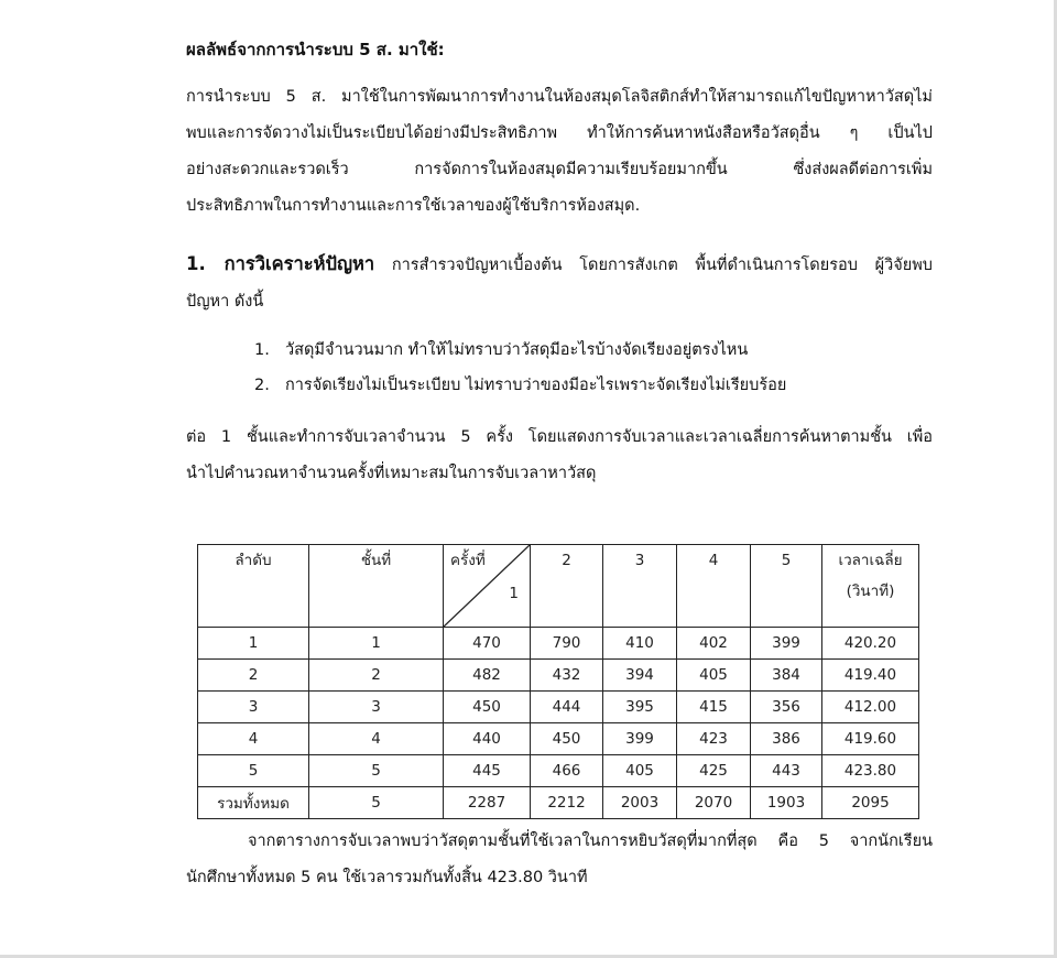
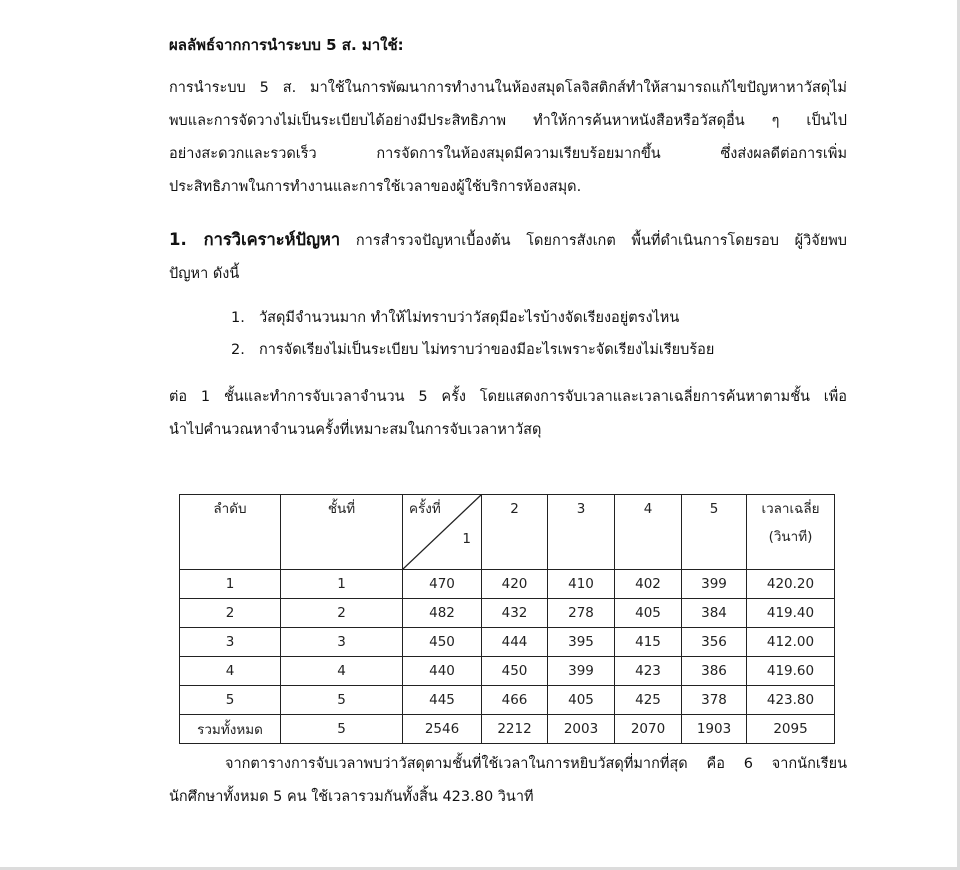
  ผลลัพธ์จากการนำระบบ 5 ส. มาใช้:
  การนำระบบ 5 ส. มาใช้ในการพัฒนาการทำงานในห้องสมุดโลจิสติกส์ทำให้สามารถแก้ไขปัญหาหาวัสดุไม่
  พบและการจัดวางไม่เป็นระเบียบได้อย่างมีประสิทธิภาพ ทำให้การค้นหาหนังสือหรือวัสดุอื่น ๆ เป็นไป
  อย่างสะดวกและรวดเร็ว การจัดการในห้องสมุดมีความเรียบร้อยมากขึ้น ซึ่งส่งผลดีต่อการเพิ่ม
  ประสิทธิภาพในการทำงานและการใช้เวลาของผู้ใช้บริการห้องสมุด.
  1. การวิเคราะห์ปัญหา การสำรวจปัญหาเบื้องต้น โดยการสังเกต พื้นที่ดำเนินการโดยรอบ ผู้วิจัยพบ
  ปัญหา ดังนี้
  1. วัสดุมีจำนวนมาก ทำให้ไม่ทราบว่าวัสดุมีอะไรบ้างจัดเรียงอยู่ตรงไหน
  2. การจัดเรียงไม่เป็นระเบียบ ไม่ทราบว่าของมีอะไรเพราะจัดเรียงไม่เรียบร้อย
  ต่อ 1 ชั้นและทำการจับเวลาจำนวน 5 ครั้ง โดยแสดงการจับเวลาและเวลาเฉลี่ยการค้นหาตามชั้น เพื่อ
  นำไปคำนวณหาจำนวนครั้งที่เหมาะสมในการจับเวลาหาวัสดุ
  ลำดับ	ชั้นที่	ครั้งที่ 1	2	3	4	5	เวลาเฉลี่ย (วินาที)
- 1	1	470	790	410	402	399	420.20
+ 1	1	470	420	410	402	399	420.20
- 2	2	482	432	394	405	384	419.40
+ 2	2	482	432	278	405	384	419.40
  3	3	450	444	395	415	356	412.00
  4	4	440	450	399	423	386	419.60
- 5	5	445	466	405	425	443	423.80
+ 5	5	445	466	405	425	378	423.80
- รวมทั้งหมด	5	2287	2212	2003	2070	1903	2095
+ รวมทั้งหมด	5	2546	2212	2003	2070	1903	2095
- จากตารางการจับเวลาพบว่าวัสดุตามชั้นที่ใช้เวลาในการหยิบวัสดุที่มากที่สุด คือ 5 จากนักเรียน
+ จากตารางการจับเวลาพบว่าวัสดุตามชั้นที่ใช้เวลาในการหยิบวัสดุที่มากที่สุด คือ 6 จากนักเรียน
  นักศึกษาทั้งหมด 5 คน ใช้เวลารวมกันทั้งสิ้น 423.80 วินาที
